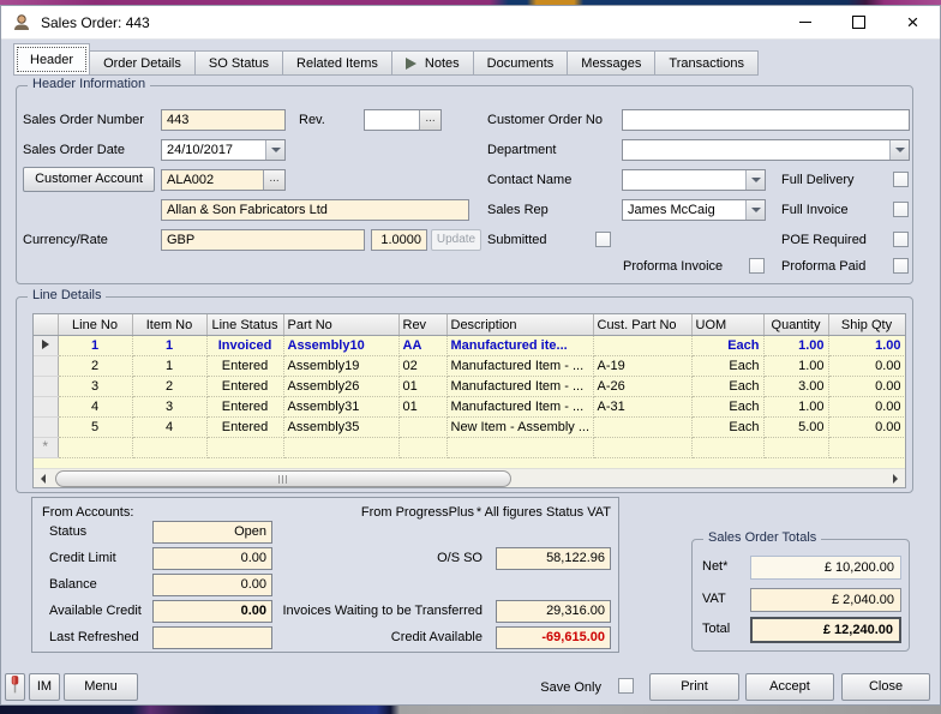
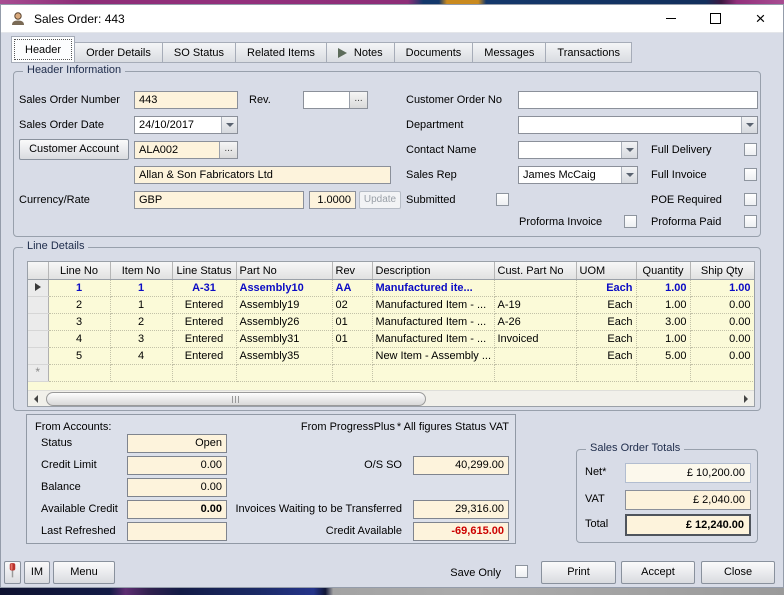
  Sales Order: 443
  ×
  Header
  Order Details
  SO Status
  Related Items
  Notes
  Documents
  Messages
  Transactions
  Header Information
  Sales Order Number
  443
  Rev.
  ...
  Customer Order No
  Sales Order Date
  24/10/2017
  Department
  Customer Account
  ALA002
  ...
  Contact Name
  Full Delivery
  Allan & Son Fabricators Ltd
  Sales Rep
  James McCaig
  Full Invoice
  Currency/Rate
  GBP
  1.0000
  Update
  Submitted
  POE Required
  Proforma Invoice
  Proforma Paid
  Line Details
  	Line No	Item No	Line Status	Part No	Rev	Description	Cust. Part No	UOM	Quantity	Ship Qty
- 	1	1	Invoiced	Assembly10	AA	Manufactured ite...		Each	1.00	1.00
+ 	1	1	A-31	Assembly10	AA	Manufactured ite...		Each	1.00	1.00
  	2	1	Entered	Assembly19	02	Manufactured Item - ...	A-19	Each	1.00	0.00
  	3	2	Entered	Assembly26	01	Manufactured Item - ...	A-26	Each	3.00	0.00
- 	4	3	Entered	Assembly31	01	Manufactured Item - ...	A-31	Each	1.00	0.00
+ 	4	3	Entered	Assembly31	01	Manufactured Item - ...	Invoiced	Each	1.00	0.00
  	5	4	Entered	Assembly35		New Item - Assembly ...		Each	5.00	0.00
  *
  From Accounts:
  From ProgressPlus
  * All figures Status VAT
  Status
  Open
  Credit Limit
  0.00
  Balance
  0.00
  Available Credit
  0.00
  Last Refreshed
  O/S SO
- 58,122.96
+ 40,299.00
  Invoices Waiting to be Transferred
  29,316.00
  Credit Available
  -69,615.00
  Sales Order Totals
  Net*
  £ 10,200.00
  VAT
  £ 2,040.00
  Total
  £ 12,240.00
  IM
  Menu
  Save Only
  Print
  Accept
  Close
